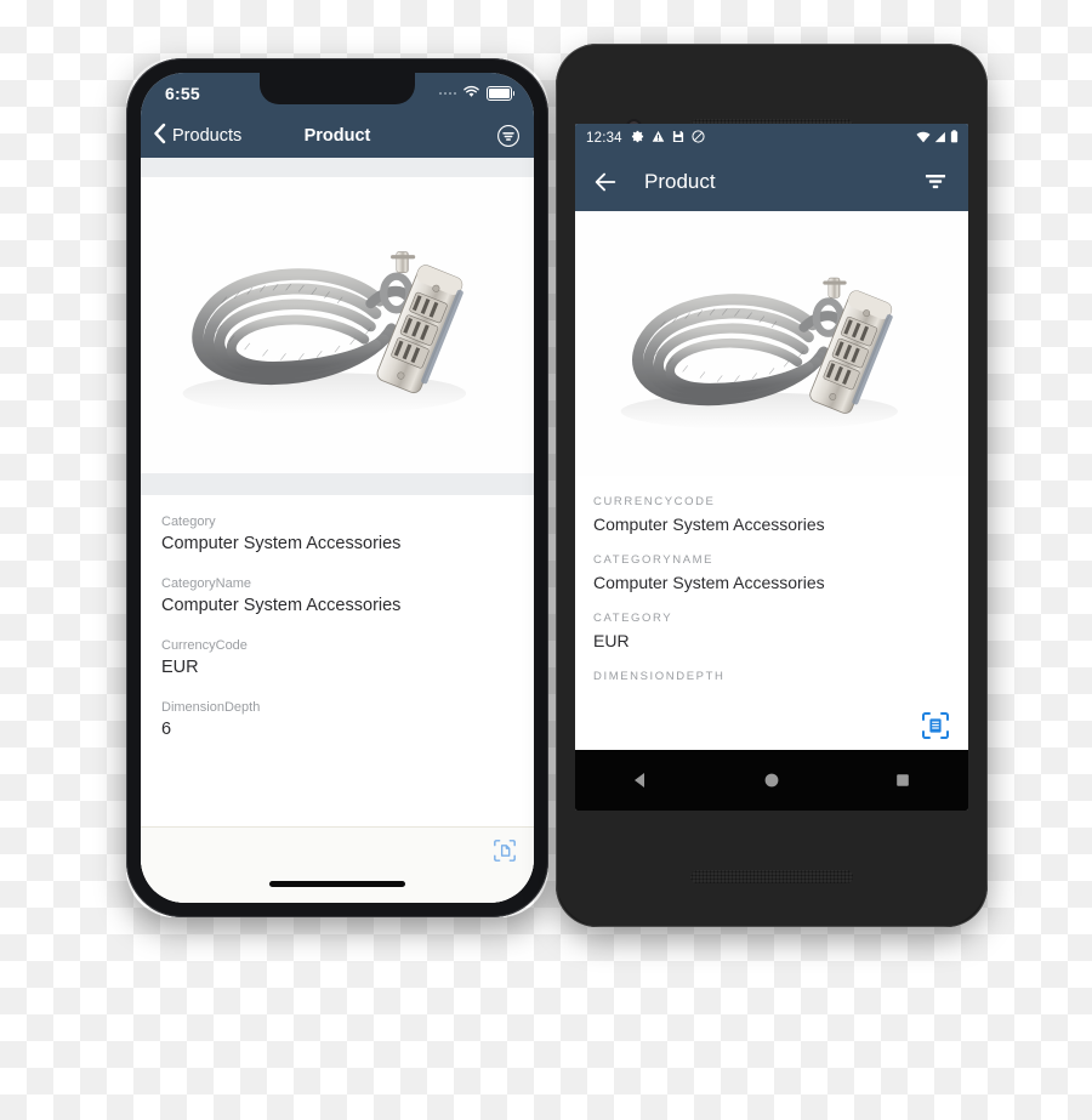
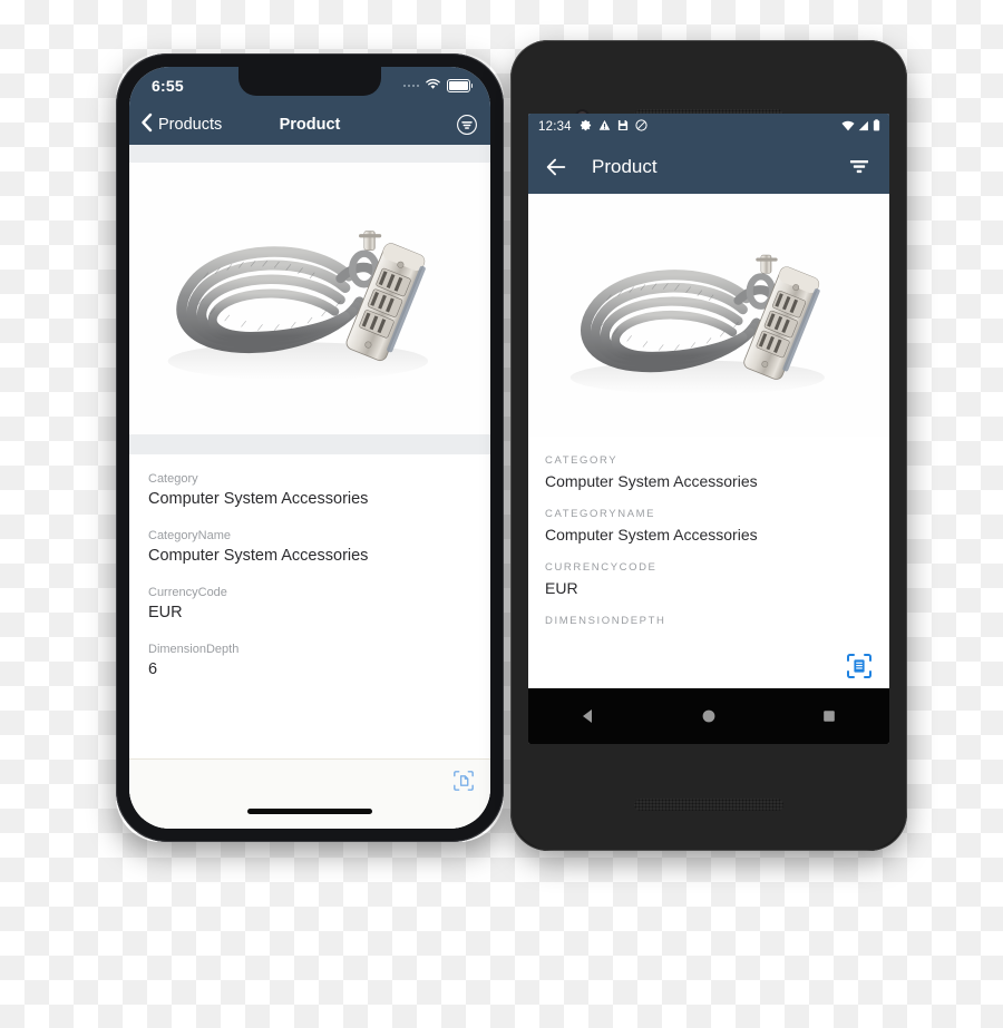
  6:55
  Products
  Product
  Category
  Computer System Accessories
  CategoryName
  Computer System Accessories
  CurrencyCode
  EUR
  DimensionDepth
  6
  12:34
  Product
- CURRENCYCODE
+ CATEGORY
  Computer System Accessories
  CATEGORYNAME
  Computer System Accessories
- CATEGORY
+ CURRENCYCODE
  EUR
  DIMENSIONDEPTH
